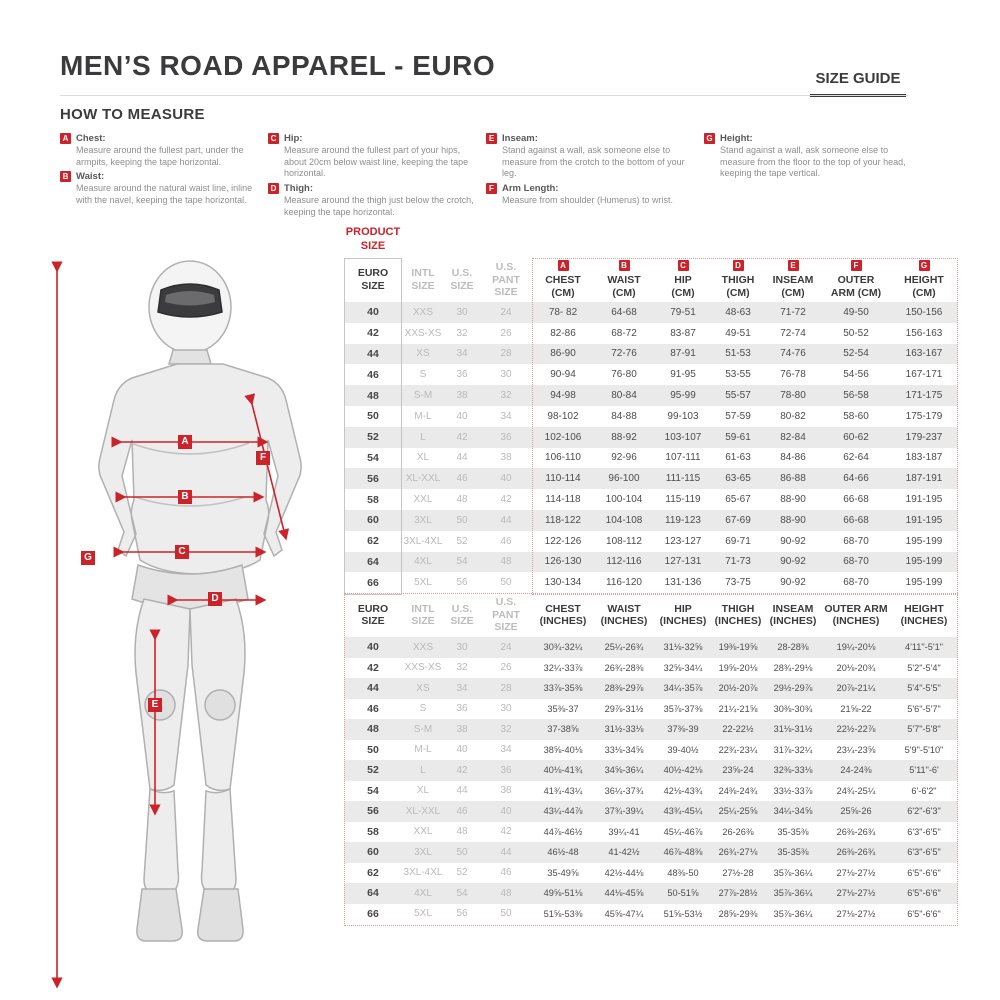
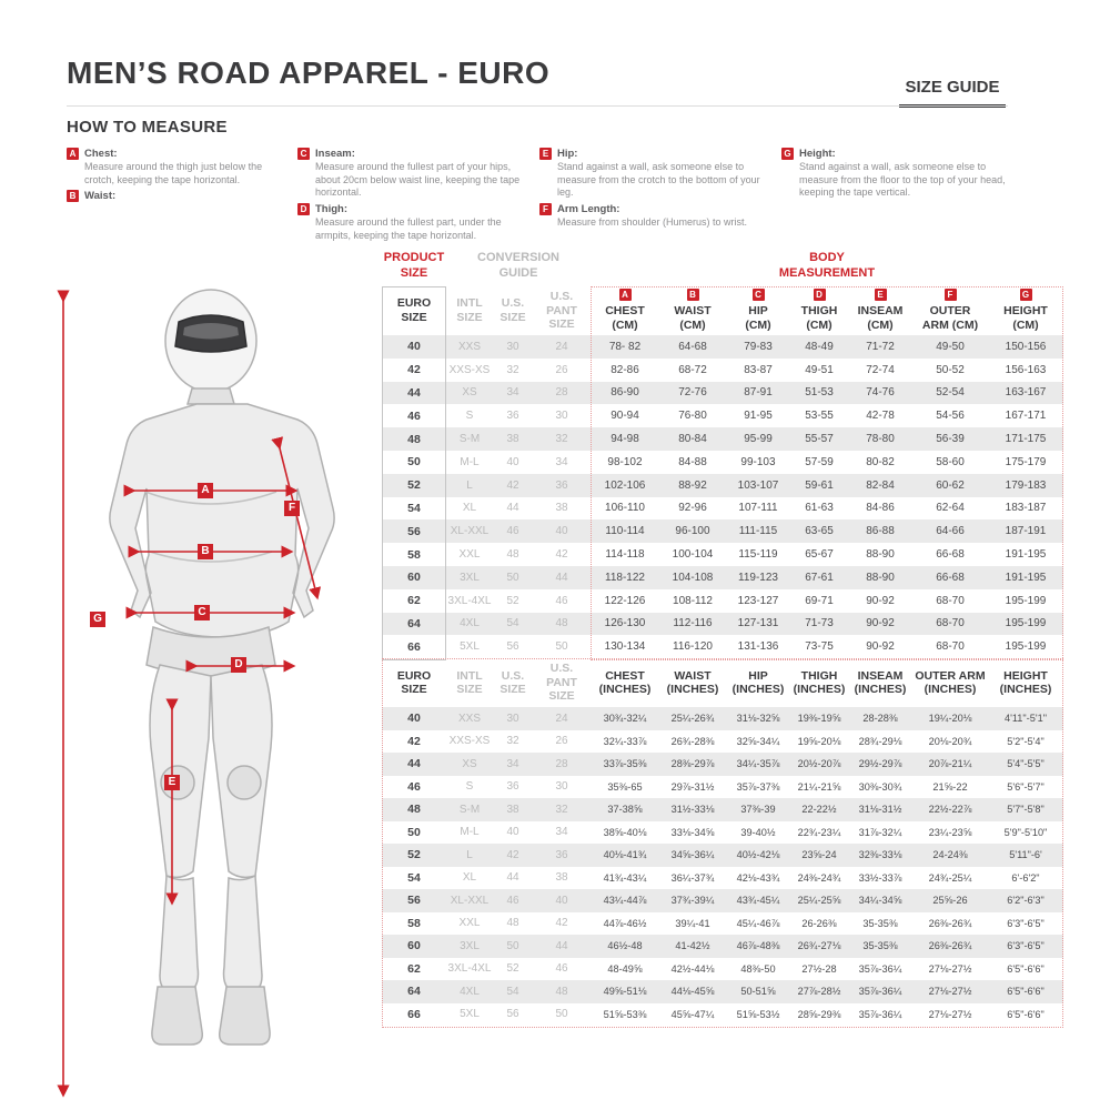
  MEN’S ROAD APPAREL - EURO
  SIZE GUIDE
  HOW TO MEASURE
  A
  Chest:
- Measure around the fullest part, under the armpits, keeping the tape horizontal.
+ Measure around the thigh just below the crotch, keeping the tape horizontal.
  B
  Waist:
- Measure around the natural waist line, inline with the navel, keeping the tape horizontal.
  C
- Hip:
+ Inseam:
  Measure around the fullest part of your hips, about 20cm below waist line, keeping the tape horizontal.
  D
  Thigh:
- Measure around the thigh just below the crotch, keeping the tape horizontal.
+ Measure around the fullest part, under the armpits, keeping the tape horizontal.
  E
- Inseam:
+ Hip:
  Stand against a wall, ask someone else to measure from the crotch to the bottom of your leg.
  F
  Arm Length:
  Measure from shoulder (Humerus) to wrist.
  G
  Height:
  Stand against a wall, ask someone else to measure from the floor to the top of your head, keeping the tape vertical.
  A
  B
  C
  D
  E
  F
  G
  PRODUCT
  SIZE
+ CONVERSION
+ GUIDE
+ BODY
+ MEASUREMENT
  EURO
  SIZE
  INTL
  SIZE
  U.S.
  SIZE
  U.S.
  PANT SIZE
  A
  CHEST
  (CM)
  B
  WAIST
  (CM)
  C
  HIP
  (CM)
  D
  THIGH
  (CM)
  E
  INSEAM
  (CM)
  F
  OUTER
  ARM (CM)
  G
  HEIGHT
  (CM)
  40
  XXS
  30
  24
  78- 82
  64-68
- 79-51
+ 79-83
- 48-63
+ 48-49
  71-72
  49-50
  150-156
  42
  XXS-XS
  32
  26
  82-86
  68-72
  83-87
  49-51
  72-74
  50-52
  156-163
  44
  XS
  34
  28
  86-90
  72-76
  87-91
  51-53
  74-76
  52-54
  163-167
  46
  S
  36
  30
  90-94
  76-80
  91-95
  53-55
- 76-78
+ 42-78
  54-56
  167-171
  48
  S-M
  38
  32
  94-98
  80-84
  95-99
  55-57
  78-80
- 56-58
+ 56-39
  171-175
  50
  M-L
  40
  34
  98-102
  84-88
  99-103
  57-59
  80-82
  58-60
  175-179
  52
  L
  42
  36
  102-106
  88-92
  103-107
  59-61
  82-84
  60-62
- 179-237
+ 179-183
  54
  XL
  44
  38
  106-110
  92-96
  107-111
  61-63
  84-86
  62-64
  183-187
  56
  XL-XXL
  46
  40
  110-114
  96-100
  111-115
  63-65
  86-88
  64-66
  187-191
  58
  XXL
  48
  42
  114-118
  100-104
  115-119
  65-67
  88-90
  66-68
  191-195
  60
  3XL
  50
  44
  118-122
  104-108
  119-123
- 67-69
+ 67-61
  88-90
  66-68
  191-195
  62
  3XL-4XL
  52
  46
  122-126
  108-112
  123-127
  69-71
  90-92
  68-70
  195-199
  64
  4XL
  54
  48
  126-130
  112-116
  127-131
  71-73
  90-92
  68-70
  195-199
  66
  5XL
  56
  50
  130-134
  116-120
  131-136
  73-75
  90-92
  68-70
  195-199
  EURO
  SIZE
  INTL
  SIZE
  U.S.
  SIZE
  U.S.
  PANT SIZE
  CHEST
  (INCHES)
  WAIST
  (INCHES)
  HIP
  (INCHES)
  THIGH
  (INCHES)
  INSEAM
  (INCHES)
  OUTER ARM
  (INCHES)
  HEIGHT
  (INCHES)
  40
  XXS
  30
  24
  30¾-32¼
  25¼-26¾
  31⅛-32⅝
  19⅜-19⅝
  28-28⅜
  19¼-20⅛
  4'11"-5'1"
  42
  XXS-XS
  32
  26
  32¼-33⅞
  26¾-28⅜
  32⅝-34¼
  19⅝-20⅛
  28¾-29⅛
  20⅛-20¾
  5'2"-5'4"
  44
  XS
  34
  28
  33⅞-35⅜
  28⅜-29⅞
  34¼-35⅞
  20½-20⅞
  29½-29⅞
  20⅞-21¼
  5'4"-5'5"
  46
  S
  36
  30
- 35⅜-37
+ 35⅜-65
  29⅞-31½
  35⅞-37⅜
  21¼-21⅝
  30⅜-30¾
  21⅝-22
  5'6"-5'7"
  48
  S-M
  38
  32
  37-38⅝
  31½-33⅛
  37⅜-39
  22-22½
  31⅛-31½
  22½-22⅞
  5'7"-5'8"
  50
  M-L
  40
  34
  38⅝-40⅛
  33⅛-34⅝
  39-40½
  22¾-23¼
  31⅞-32¼
  23¼-23⅝
  5'9"-5'10"
  52
  L
  42
  36
  40⅛-41¾
  34⅝-36¼
  40½-42⅛
  23⅝-24
  32⅜-33⅛
  24-24⅜
  5'11"-6'
  54
  XL
  44
  38
  41¾-43¼
  36¼-37¾
  42⅛-43¾
  24⅜-24¾
  33½-33⅞
  24¾-25¼
  6'-6'2"
  56
  XL-XXL
  46
  40
  43¼-44⅞
  37¾-39¼
  43¾-45¼
  25¼-25⅝
  34¼-34⅝
  25⅝-26
  6'2"-6'3"
  58
  XXL
  48
  42
  44⅞-46½
  39¼-41
  45¼-46⅞
  26-26⅜
  35-35⅜
  26⅜-26¾
  6'3"-6'5"
  60
  3XL
  50
  44
  46½-48
  41-42½
  46⅞-48⅜
  26¾-27⅛
  35-35⅜
  26⅜-26¾
  6'3"-6'5"
  62
  3XL-4XL
  52
  46
- 35-49⅝
+ 48-49⅝
  42½-44⅛
  48⅜-50
  27½-28
  35⅞-36¼
  27⅛-27½
  6'5"-6'6"
  64
  4XL
  54
  48
  49⅝-51⅛
  44⅛-45⅝
  50-51⅝
  27⅞-28½
  35⅞-36¼
  27⅛-27½
  6'5"-6'6"
  66
  5XL
  56
  50
  51⅝-53⅜
  45⅝-47¼
  51⅝-53½
  28⅝-29⅜
  35⅞-36¼
  27⅛-27½
  6'5"-6'6"
